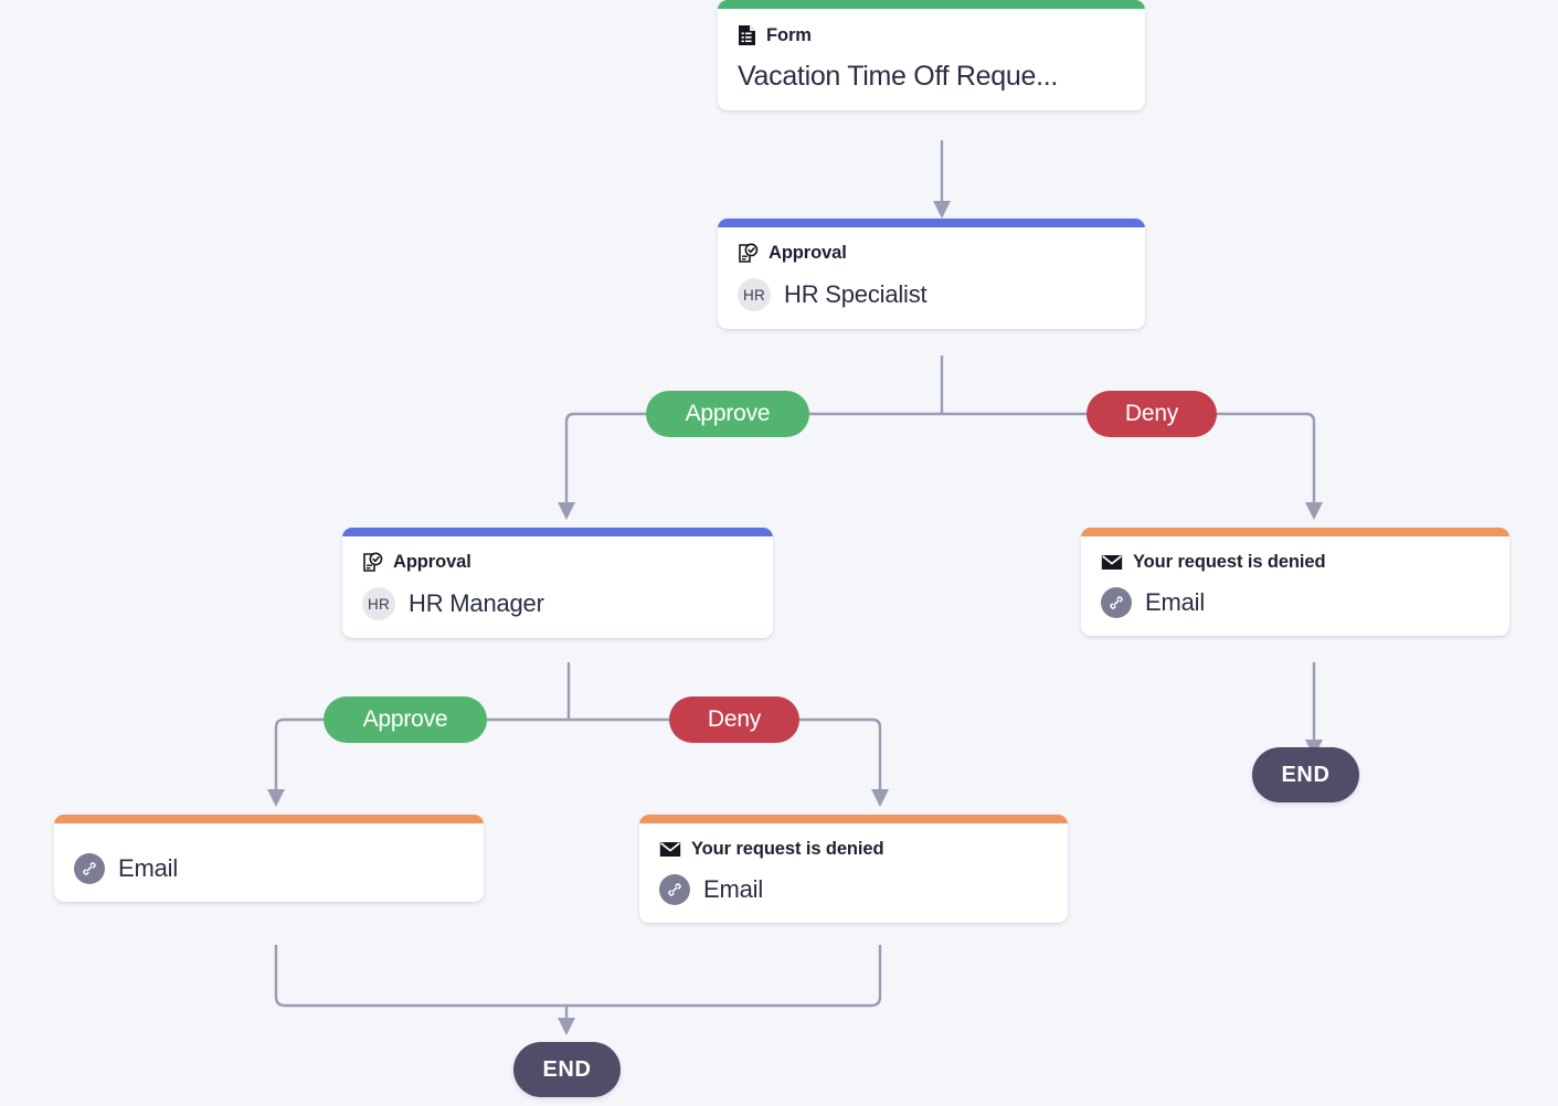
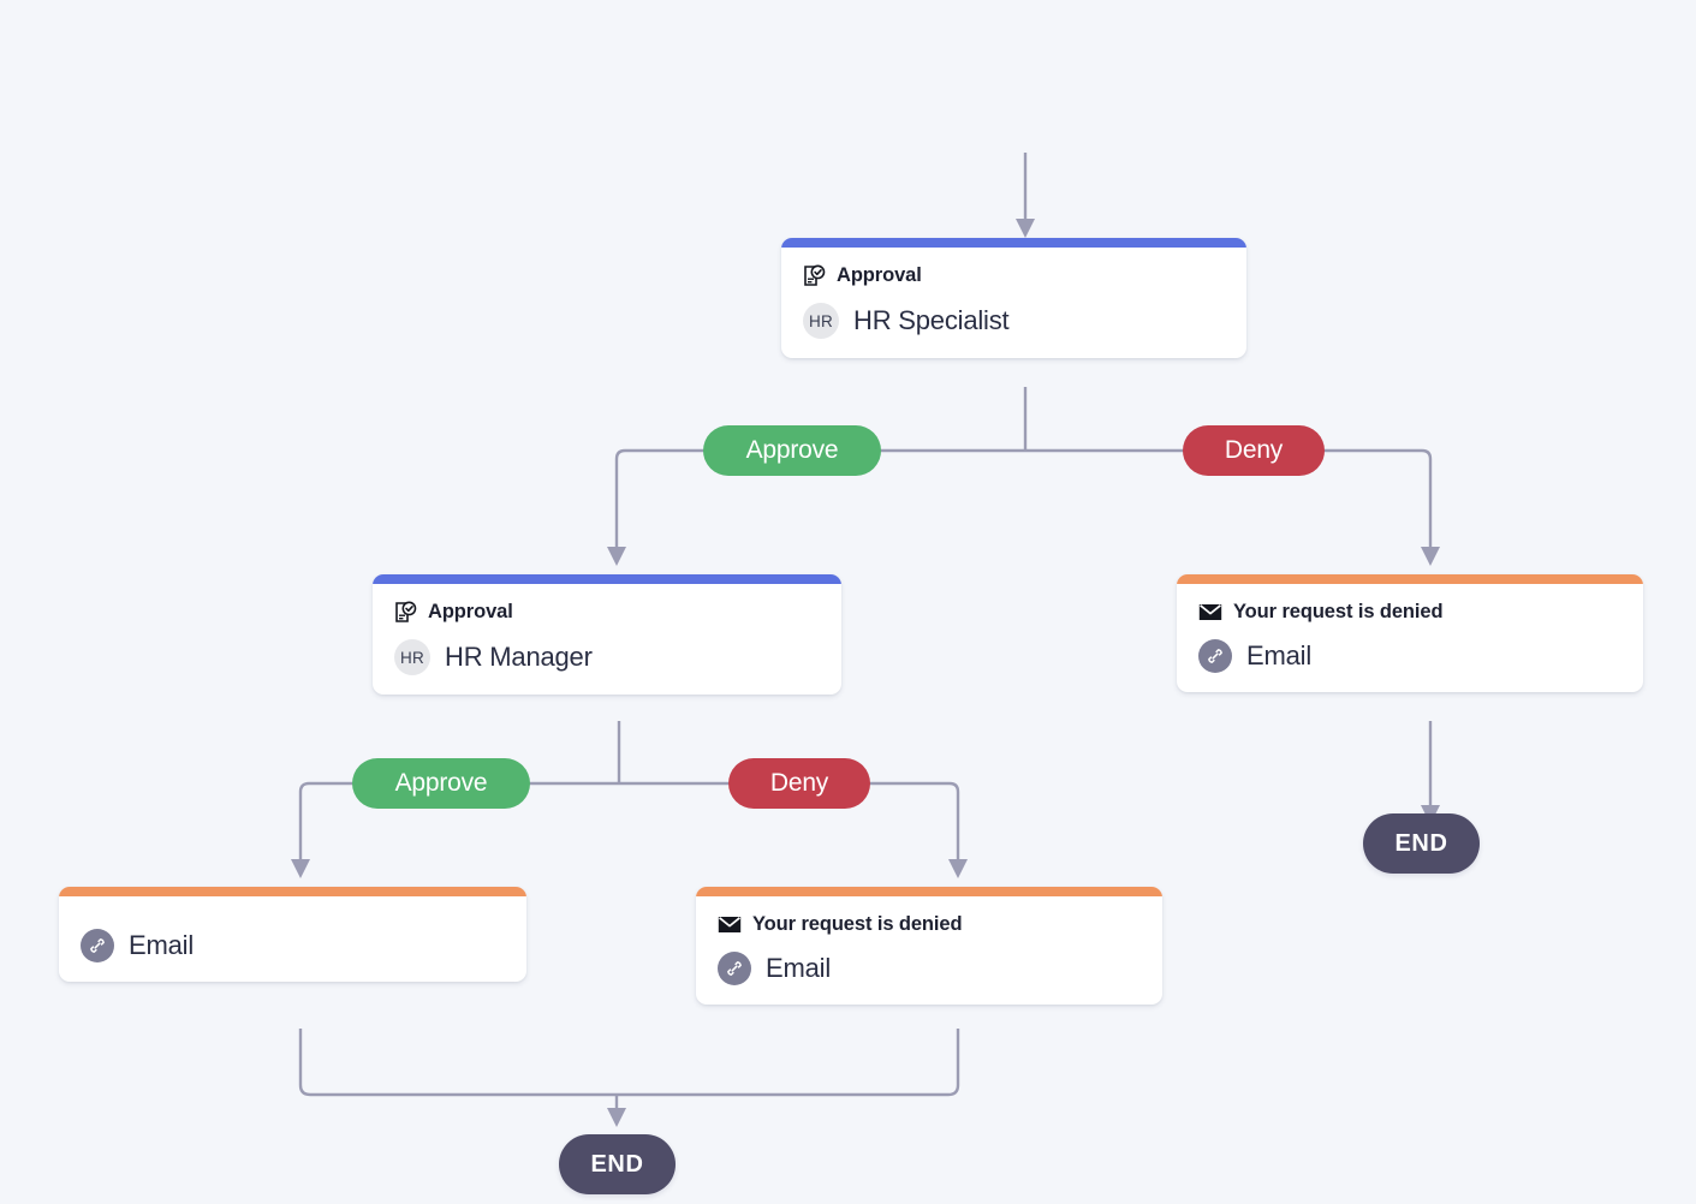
- Form
- Vacation Time Off Reque...
  Approval
  HR
  HR Specialist
  Approve
  Deny
  Approval
  HR
  HR Manager
  Your request is denied
  Email
  Approve
  Deny
  Email
  Your request is denied
  Email
  END
  END
